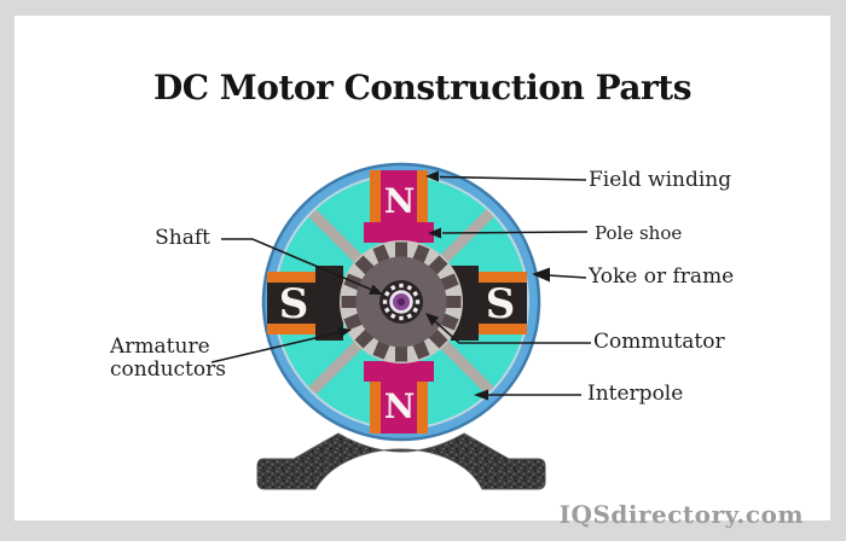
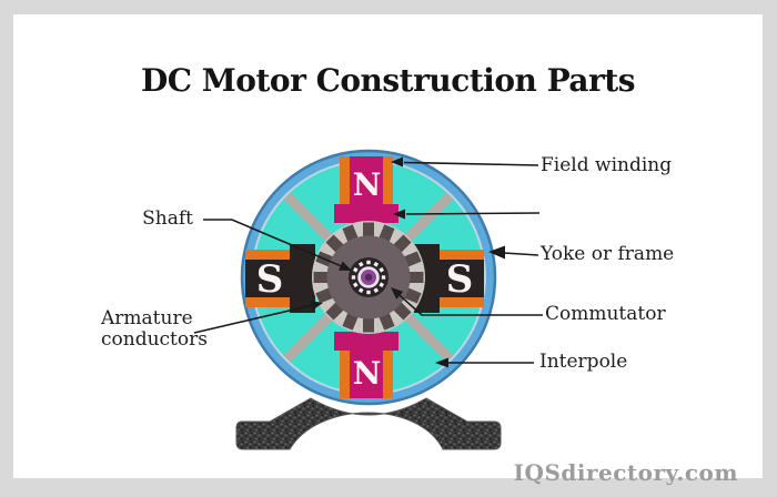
  DC Motor Construction Parts
  N
  N
  S
  S
  Shaft
  Armature
  conductors
  Field winding
- Pole shoe
  Yoke or frame
  Commutator
  Interpole
  IQSdirectory.com
